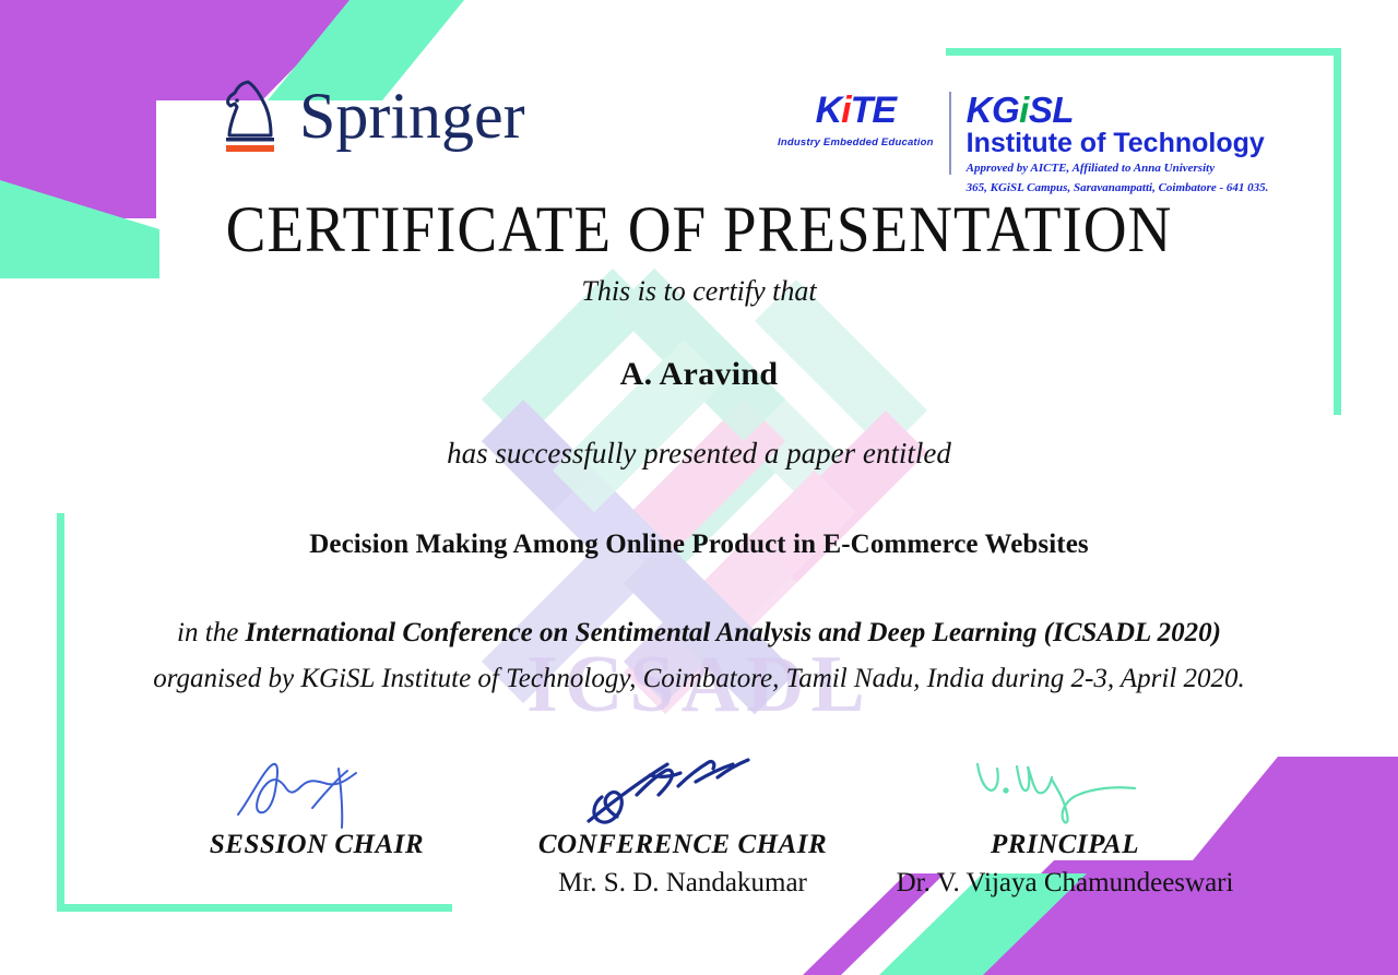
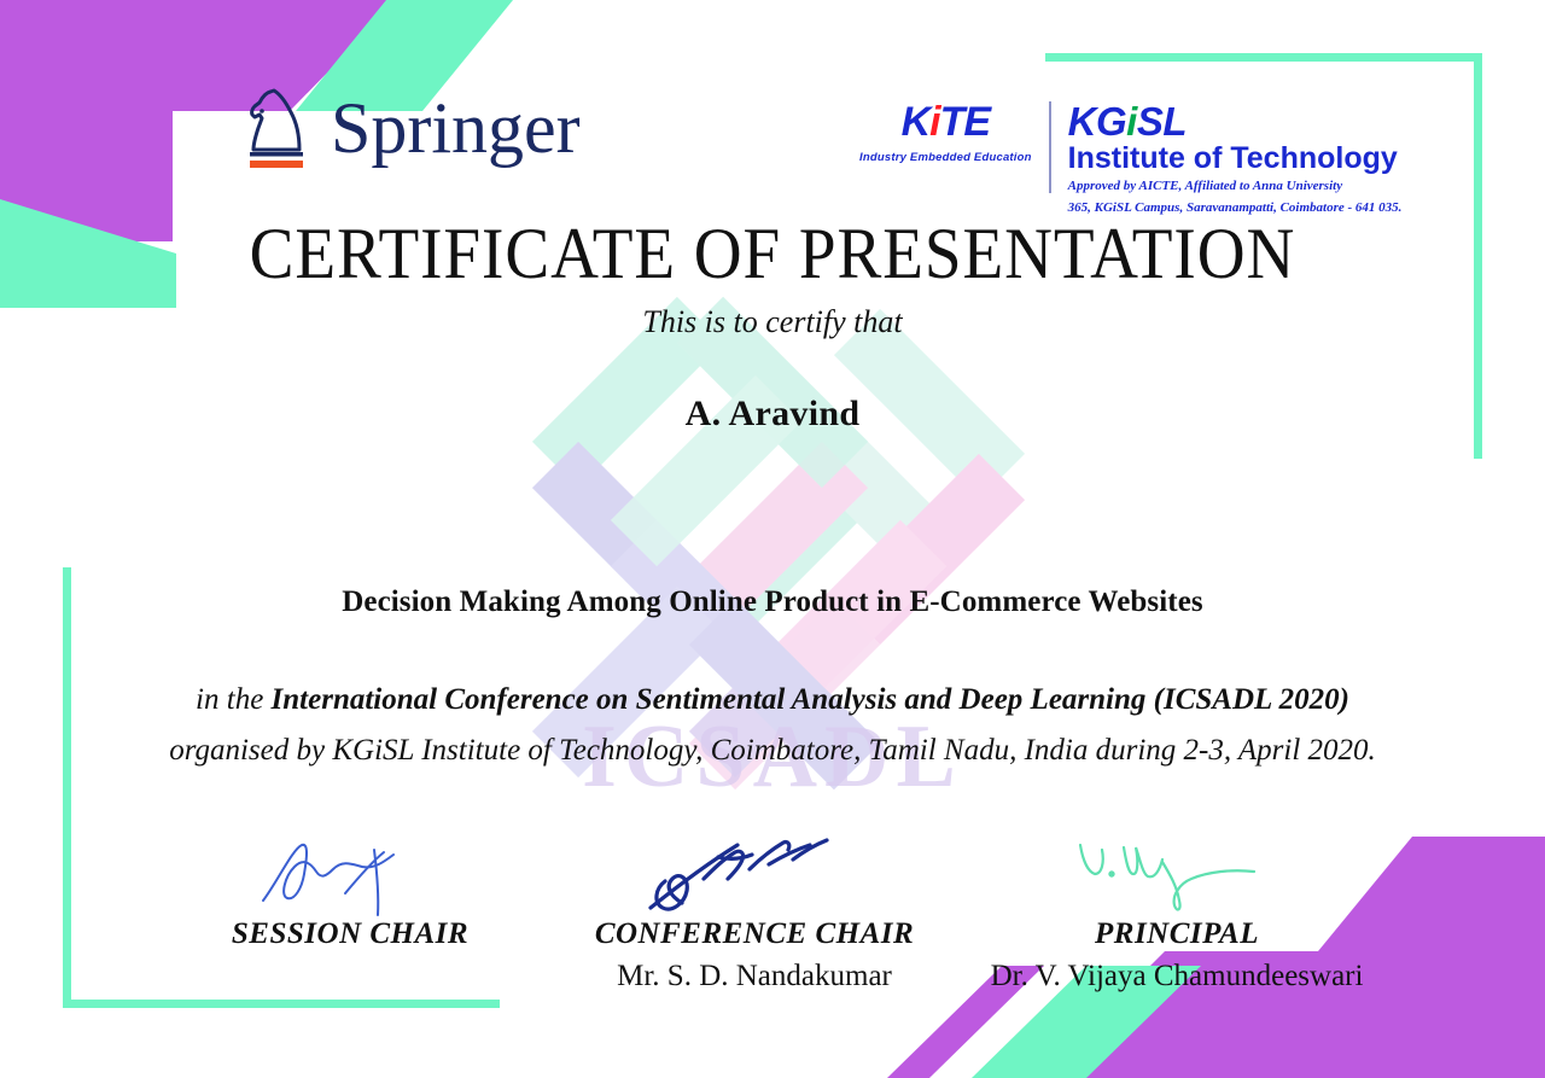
  ICSADL
  Springer
  KiTE
  Industry Embedded Education
  KGiSL
  Institute of Technology
  Approved by AICTE, Affiliated to Anna University
  365, KGiSL Campus, Saravanampatti, Coimbatore - 641 035.
  CERTIFICATE OF PRESENTATION
  This is to certify that
  A. Aravind
- has successfully presented a paper entitled
  Decision Making Among Online Product in E-Commerce Websites
  in the International Conference on Sentimental Analysis and Deep Learning (ICSADL 2020)
  organised by KGiSL Institute of Technology, Coimbatore, Tamil Nadu, India during 2-3, April 2020.
  SESSION CHAIR
  CONFERENCE CHAIR
  Mr. S. D. Nandakumar
  PRINCIPAL
  Dr. V. Vijaya Chamundeeswari
